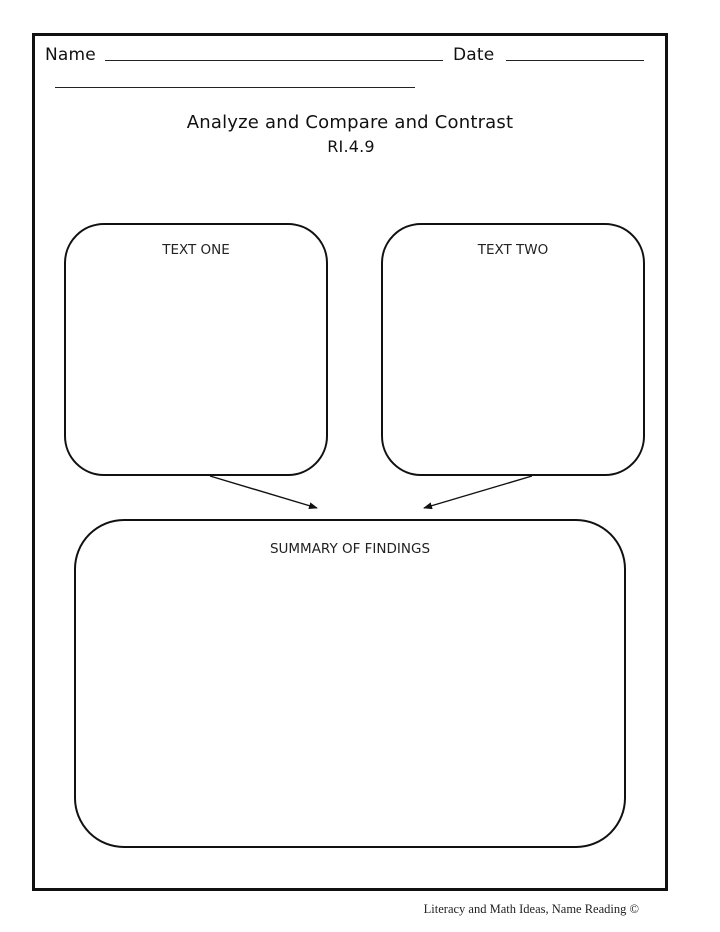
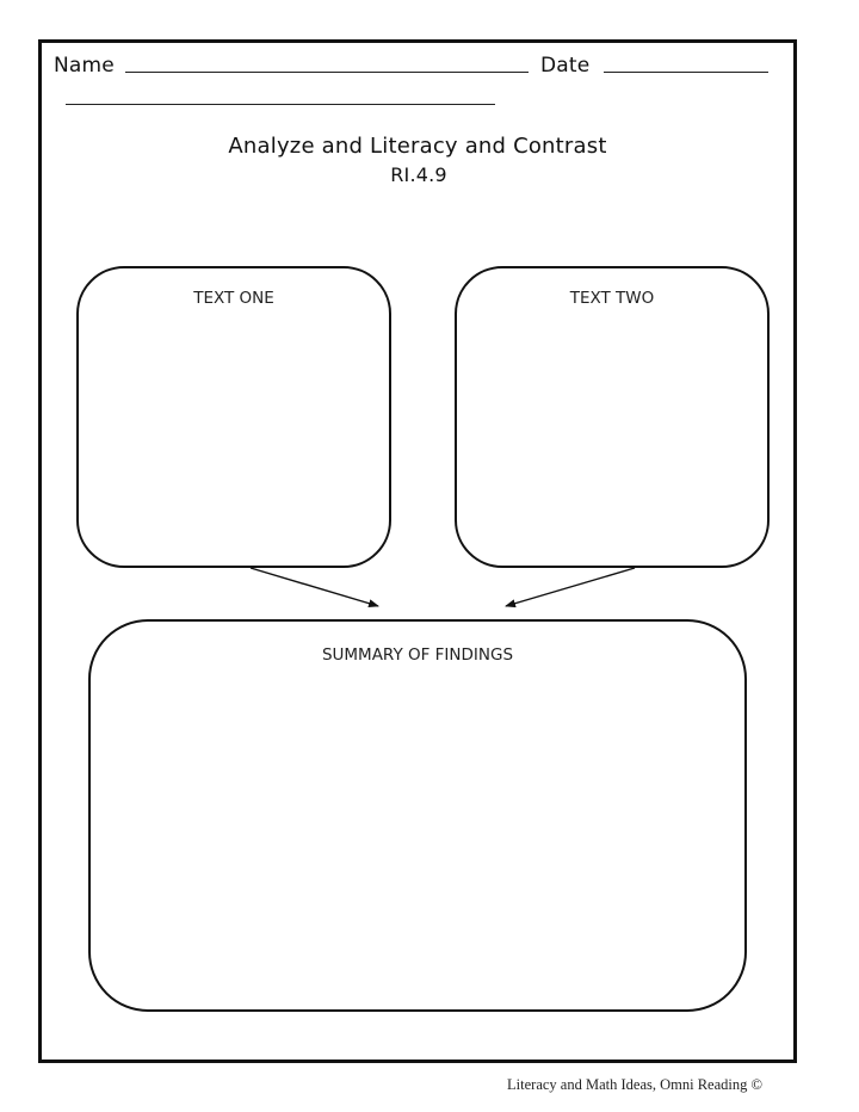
  Name
  Date
- Analyze and Compare and Contrast
+ Analyze and Literacy and Contrast
  RI.4.9
  TEXT ONE
  TEXT TWO
  SUMMARY OF FINDINGS
- Literacy and Math Ideas, Name Reading ©
+ Literacy and Math Ideas, Omni Reading ©
